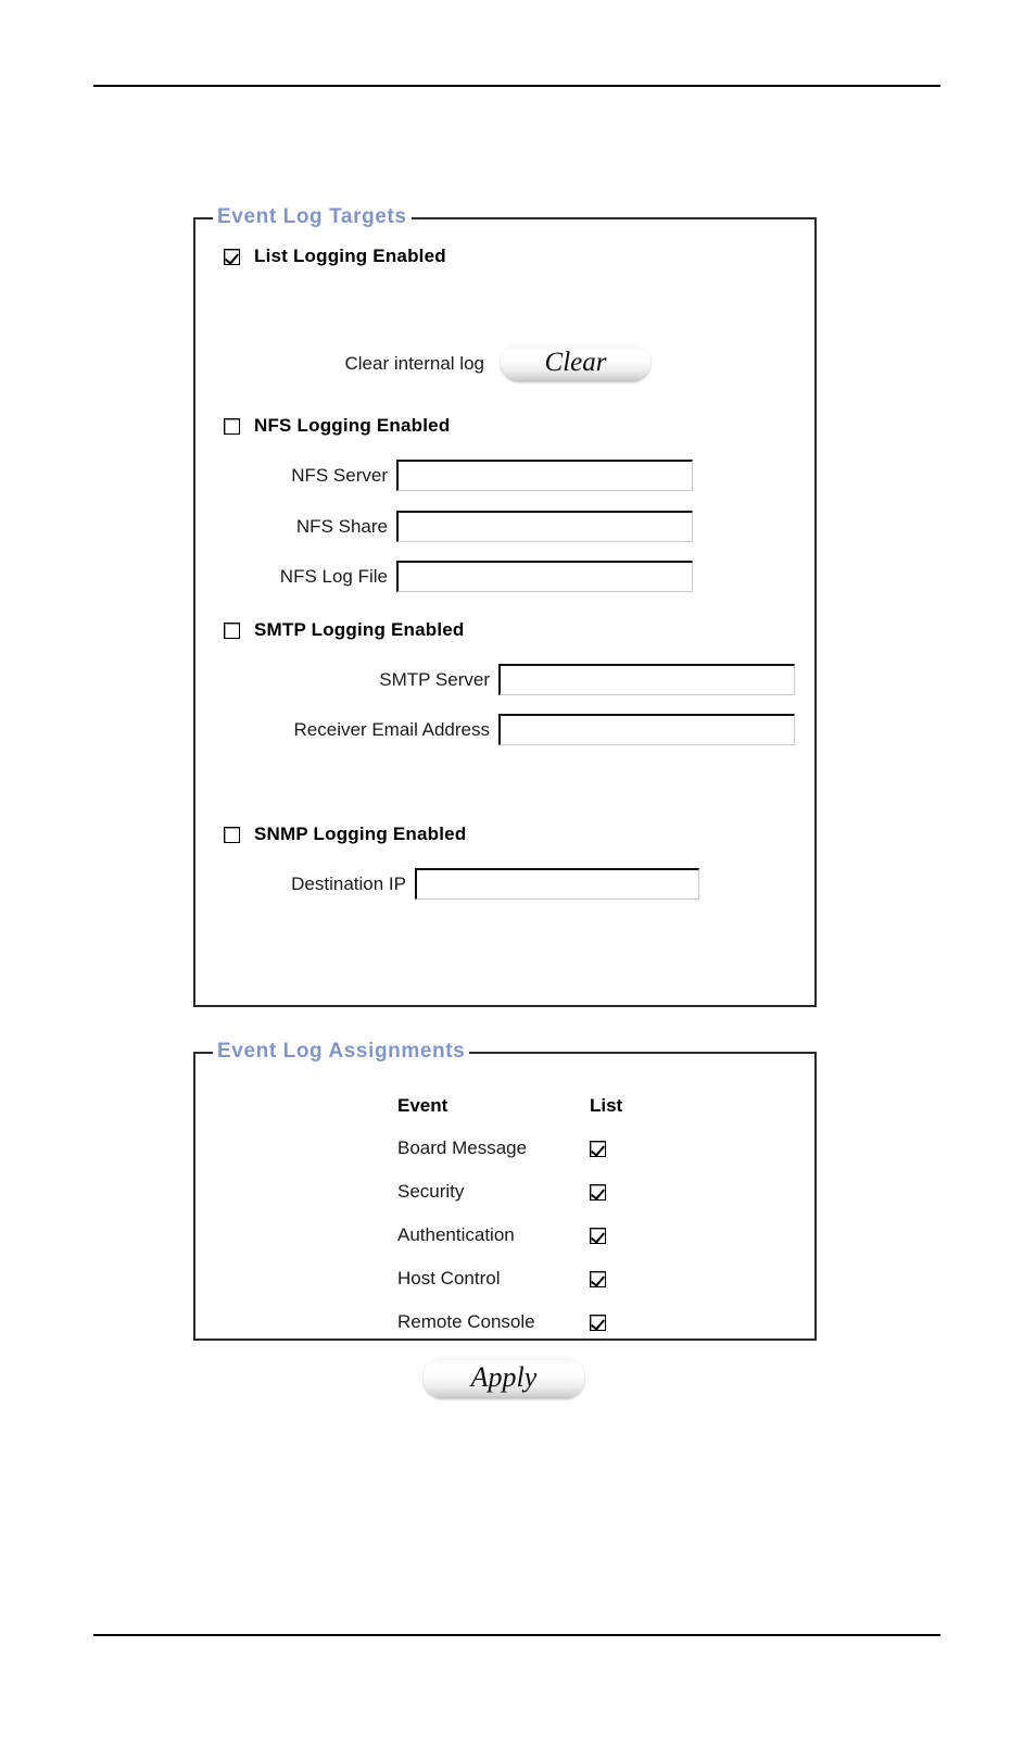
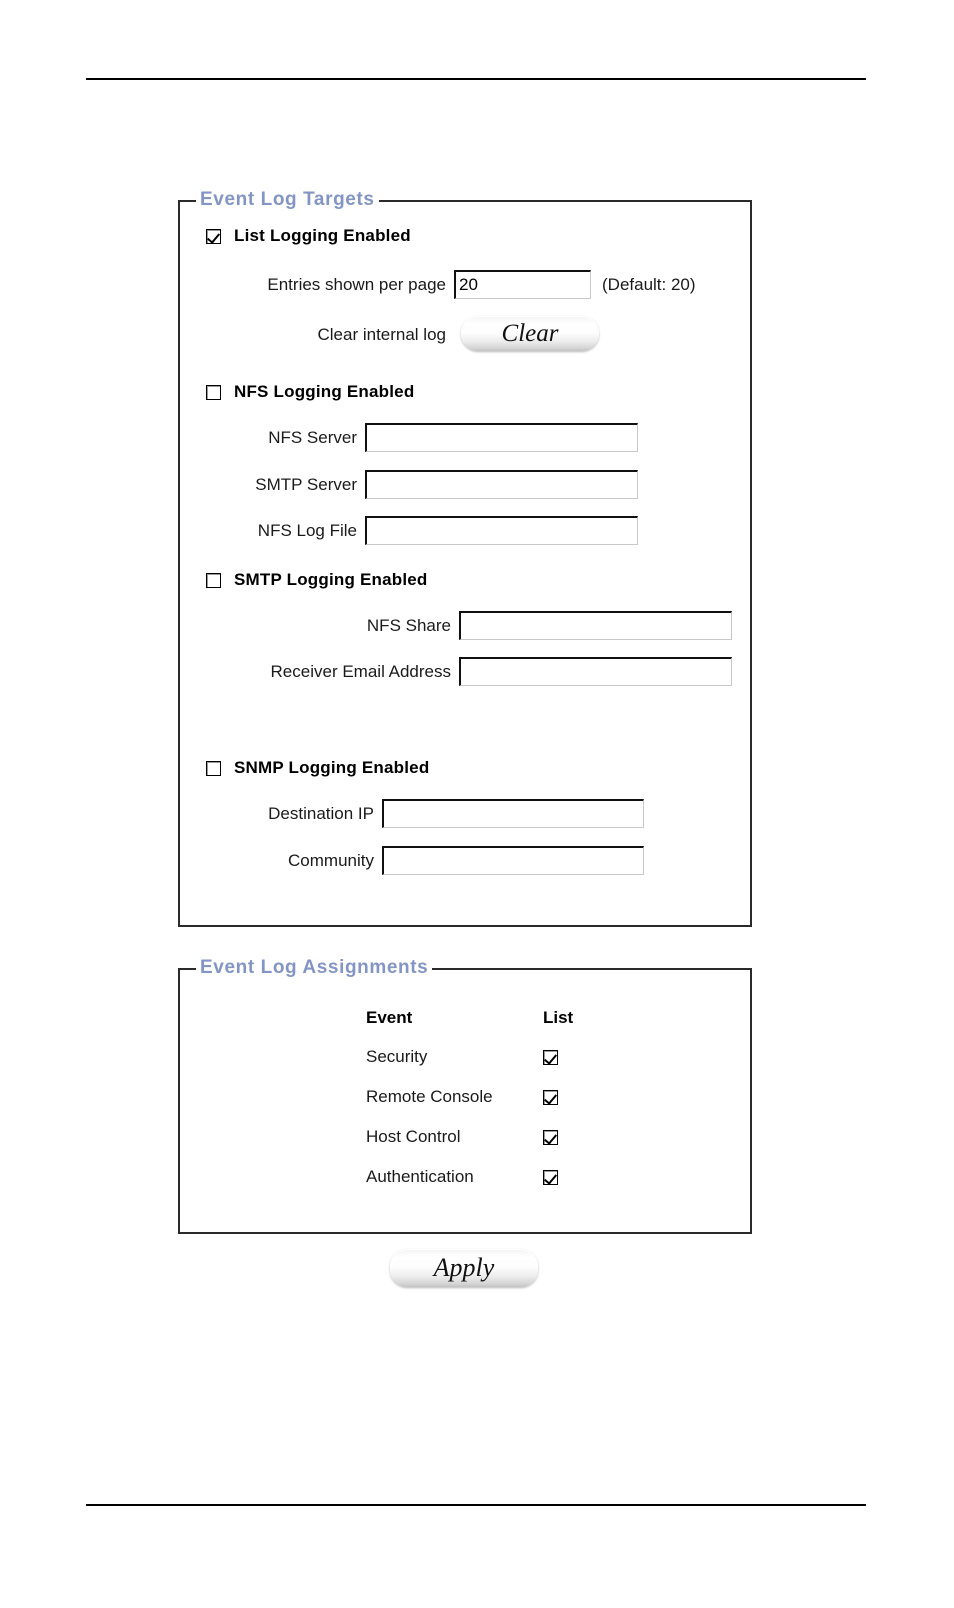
  Event Log Targets
  List Logging Enabled
+ Entries shown per page
+ 20
+ (Default: 20)
  Clear internal log
  NFS Logging Enabled
  NFS Server
- NFS Share
+ SMTP Server
  NFS Log File
  SMTP Logging Enabled
- SMTP Server
+ NFS Share
  Receiver Email Address
  SNMP Logging Enabled
  Destination IP
+ Community
  Clear
  Event Log Assignments
  Event
  List
- Board Message
  Security
- Authentication
+ Remote Console
  Host Control
- Remote Console
+ Authentication
  Apply
